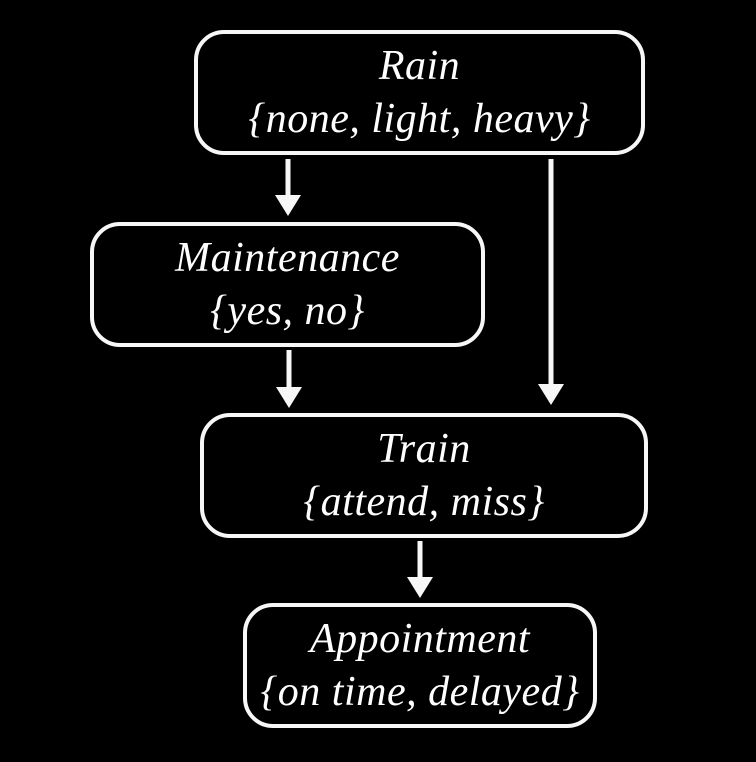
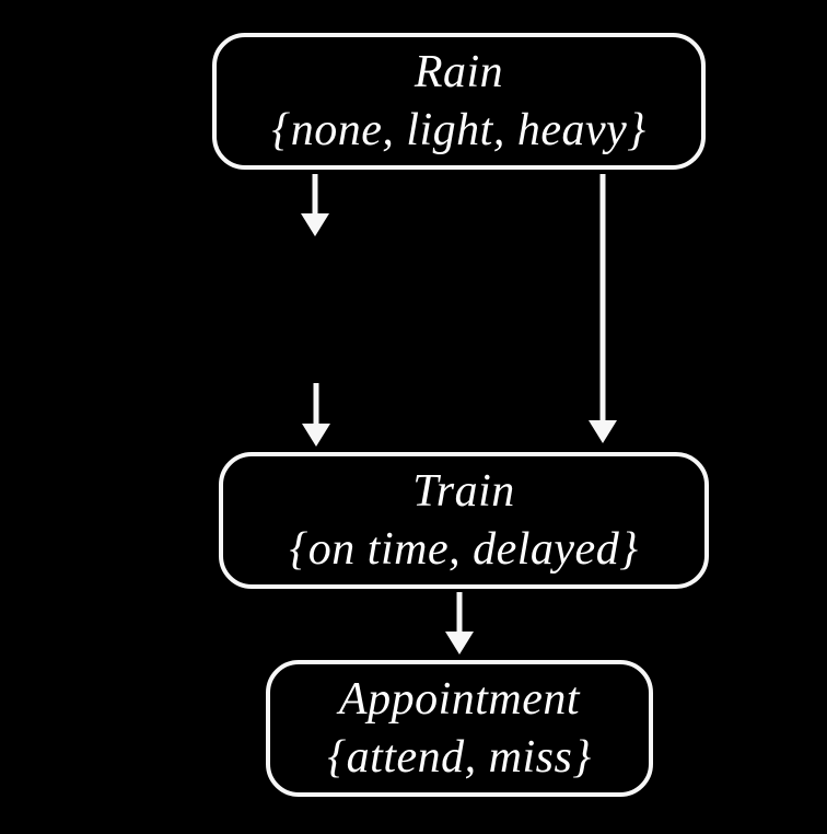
  Rain
  {none, light, heavy}
- Maintenance
- {yes, no}
  Train
- {attend, miss}
+ {on time, delayed}
  Appointment
- {on time, delayed}
+ {attend, miss}
